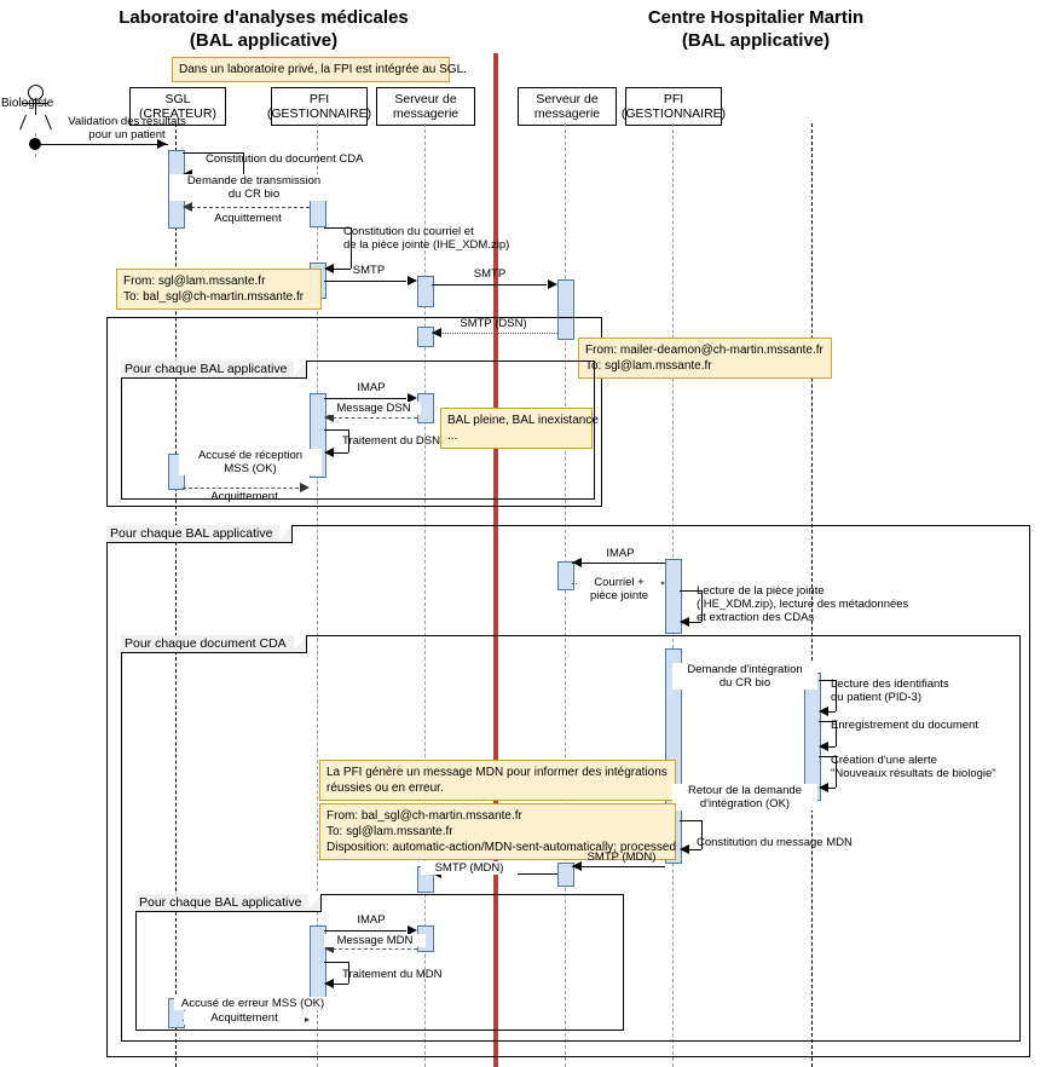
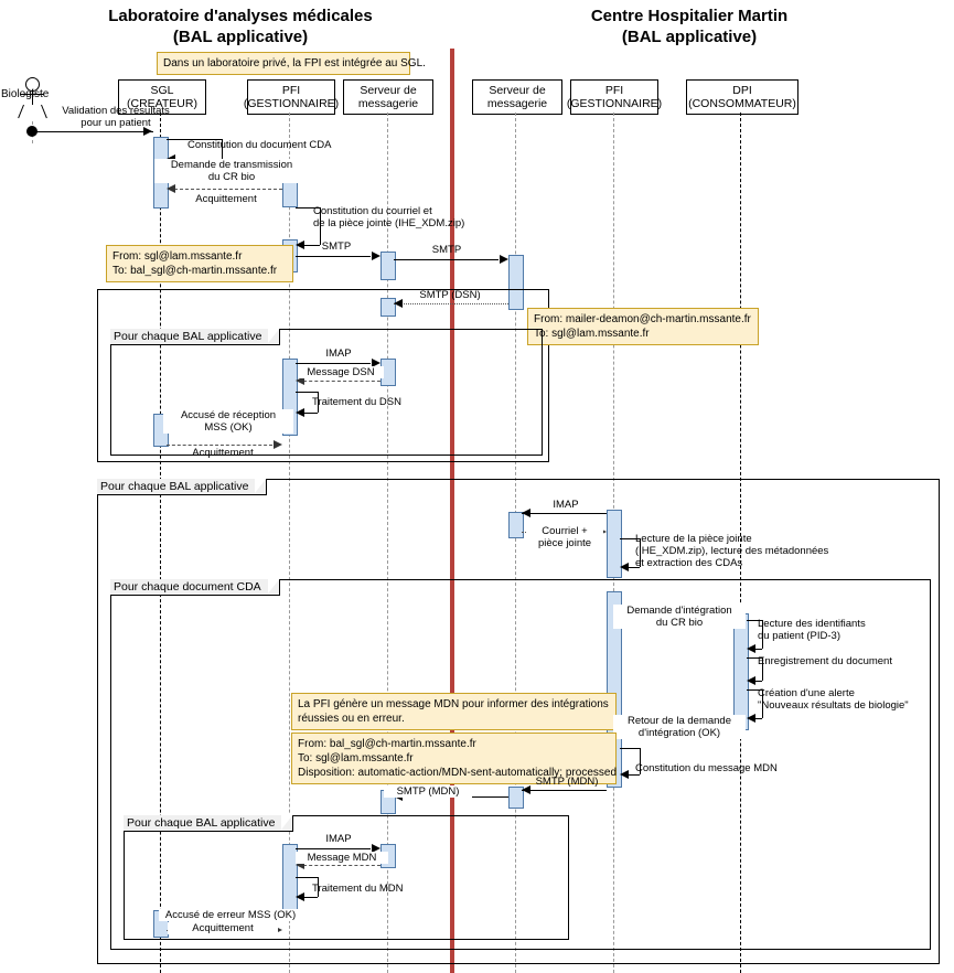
  Laboratoire d'analyses médicales
  (BAL applicative)
  Centre Hospitalier Martin
  (BAL applicative)
  Biologiste
  SGL
  (CREATEUR)
  PFI
  (GESTIONNAIRE)
  Serveur de
  messagerie
  Serveur de
  messagerie
  PFI
  (GESTIONNAIRE)
+ DPI
+ (CONSOMMATEUR)
  Dans un laboratoire privé, la FPI est intégrée au SGL.
  Validation des résultats
  pour un patient
  Constitution du document CDA
  Demande de transmission
  du CR bio
  Acquittement
  Constitution du courriel et
  de la pièce jointe (IHE_XDM.zip)
  From: sgl@lam.mssante.fr
  To: bal_sgl@ch-martin.mssante.fr
  SMTP
  SMTP
  SMTP (DSN)
  From: mailer-deamon@ch-martin.mssante.fr
  To: sgl@lam.mssante.fr
  Pour chaque BAL applicative
  IMAP
  Message DSN
- BAL pleine, BAL inexistance
- ...
  Traitement du DSN
  Accusé de réception
  MSS (OK)
  Acquittement
  Pour chaque BAL applicative
  IMAP
  Courriel +
  pièce jointe
  Lecture de la pièce jointe
  (IHE_XDM.zip), lecture des métadonnées
  et extraction des CDAs
  Pour chaque document CDA
  Demande d'intégration
  du CR bio
  Lecture des identifiants
  du patient (PID-3)
  Enregistrement du document
  Création d'une alerte
  "Nouveaux résultats de biologie"
  La PFI génère un message MDN pour informer des intégrations
  réussies ou en erreur.
  Retour de la demande
  d'intégration (OK)
  From: bal_sgl@ch-martin.mssante.fr
  To: sgl@lam.mssante.fr
  Disposition: automatic-action/MDN-sent-automatically; processed
  Constitution du message MDN
  SMTP (MDN)
  SMTP (MDN)
  Pour chaque BAL applicative
  IMAP
  Message MDN
  Traitement du MDN
  Accusé de erreur MSS (OK)
  Acquittement
